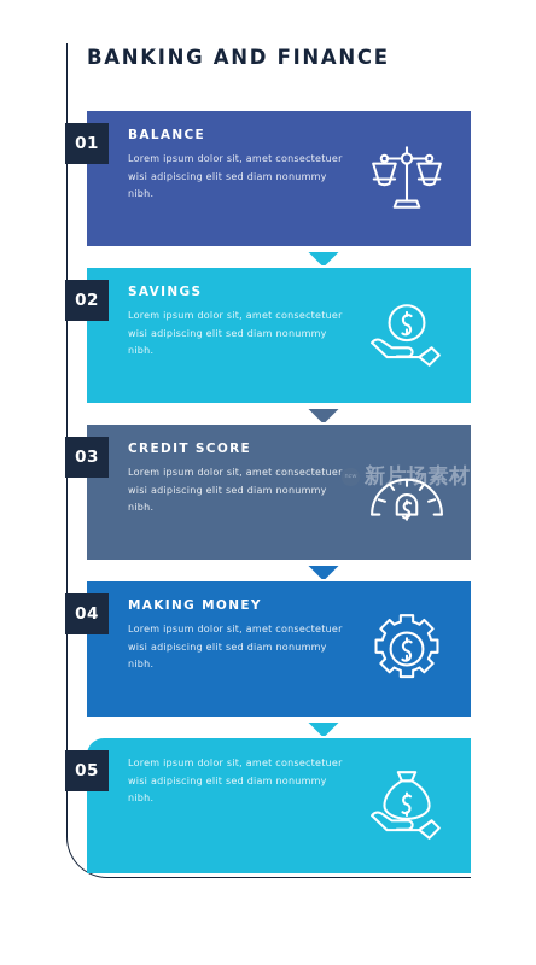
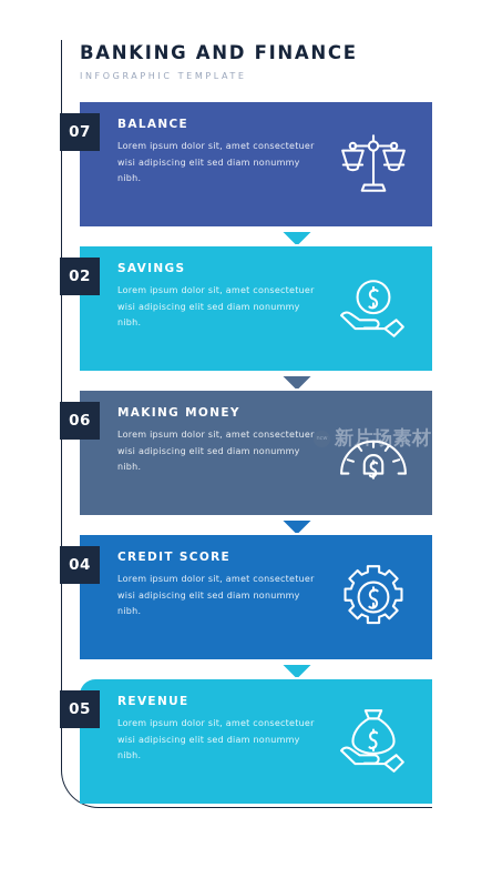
  BANKING AND FINANCE
+ INFOGRAPHIC TEMPLATE
- 01
+ 07
  BALANCE
  Lorem ipsum dolor sit, amet consectetuer wisi adipiscing elit sed diam nonummy nibh.
  02
  SAVINGS
  Lorem ipsum dolor sit, amet consectetuer wisi adipiscing elit sed diam nonummy nibh.
- 03
+ 06
- CREDIT SCORE
+ MAKING MONEY
  Lorem ipsum dolor sit, amet consectetuer wisi adipiscing elit sed diam nonummy nibh.
  新片场素材
  04
- MAKING MONEY
+ CREDIT SCORE
  Lorem ipsum dolor sit, amet consectetuer wisi adipiscing elit sed diam nonummy nibh.
  05
+ REVENUE
  Lorem ipsum dolor sit, amet consectetuer wisi adipiscing elit sed diam nonummy nibh.
